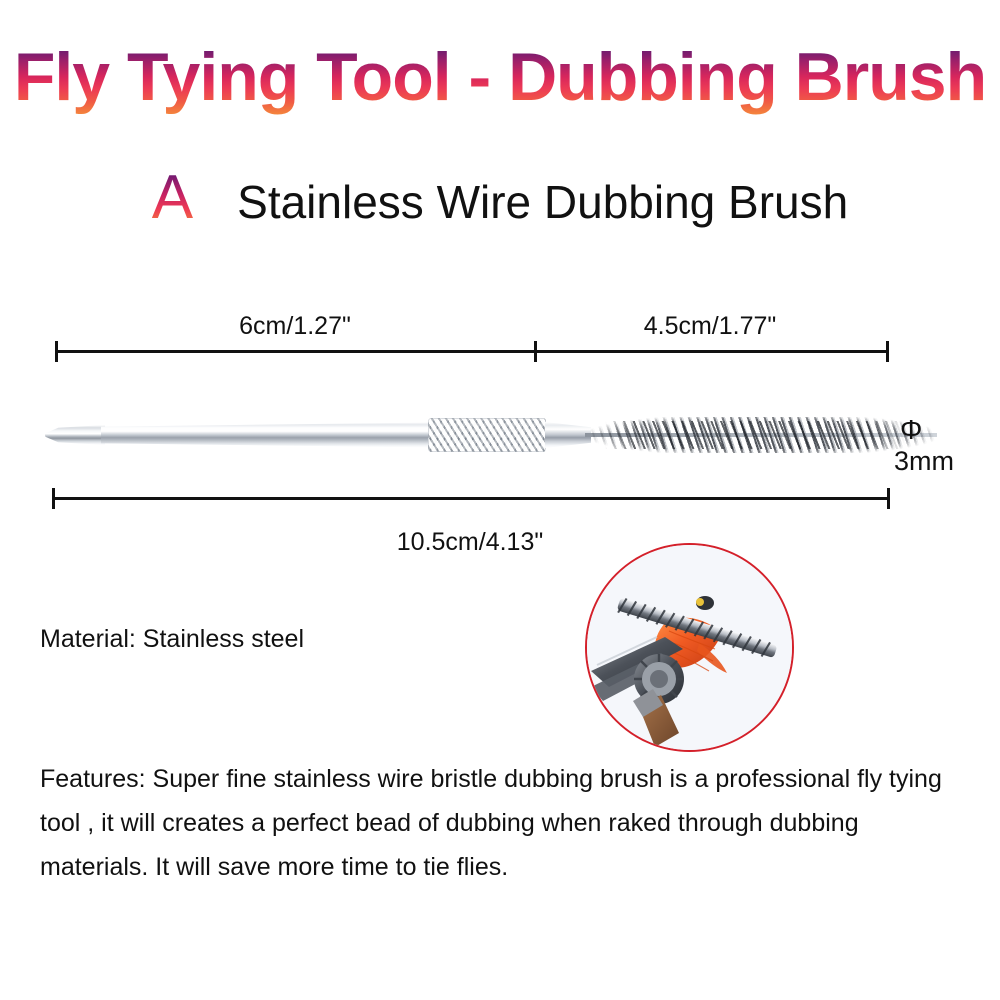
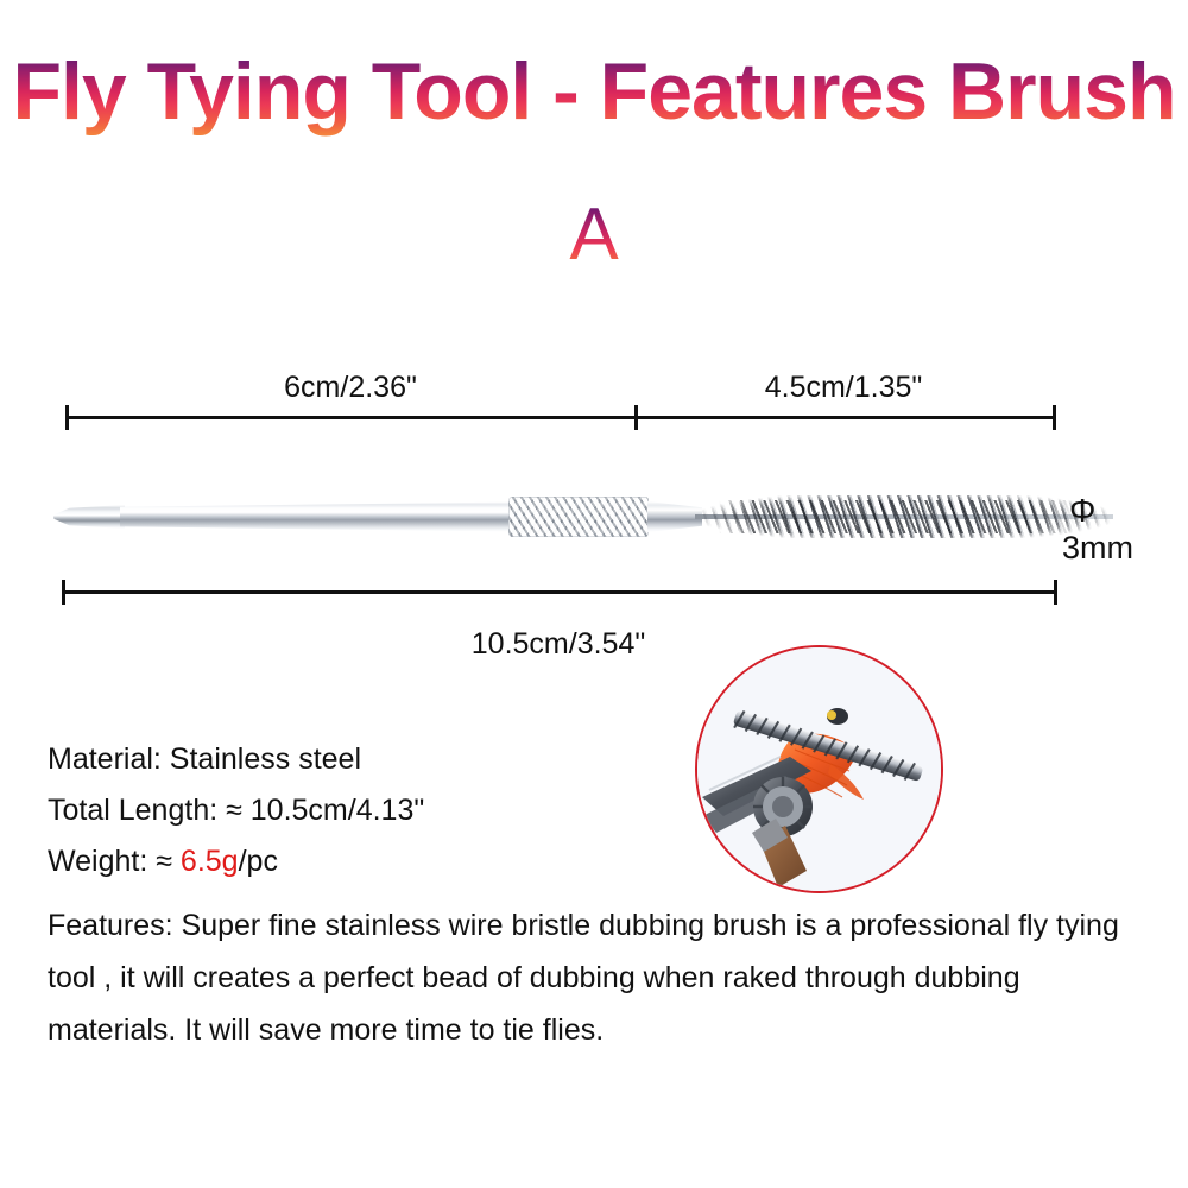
- Fly Tying Tool - Dubbing Brush
+ Fly Tying Tool - Features Brush
  A
- Stainless Wire Dubbing Brush
- 6cm/1.27"
+ 6cm/2.36"
- 4.5cm/1.77"
+ 4.5cm/1.35"
  Φ
  3mm
- 10.5cm/4.13"
+ 10.5cm/3.54"
  Material: Stainless steel
+ Total Length: ≈ 10.5cm/4.13"
+ Weight: ≈ 6.5g/pc
  Features: Super fine stainless wire bristle dubbing brush is a professional fly tying tool , it will creates a perfect bead of dubbing when raked through dubbing materials. It will save more time to tie flies.
